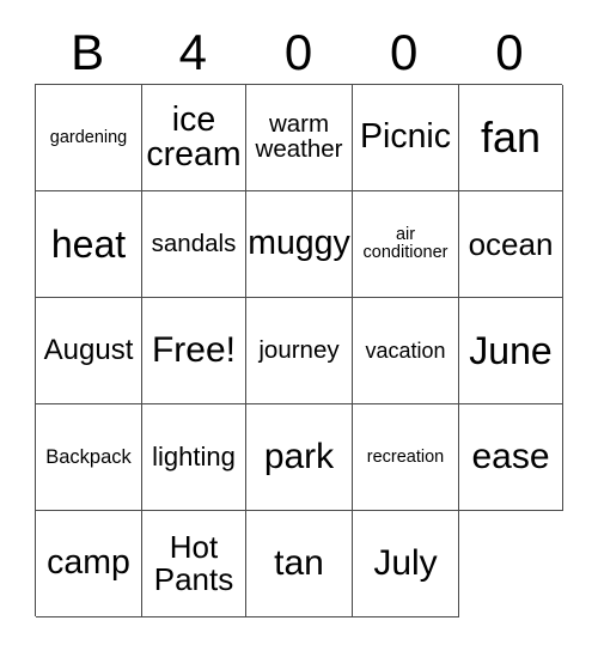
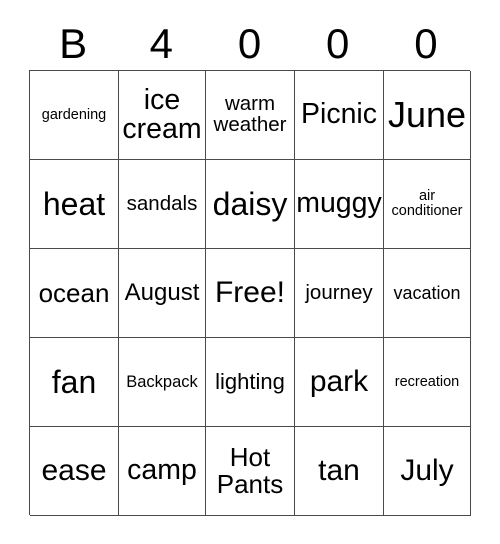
  B
  4
  0
  0
  0
  gardening
  ice cream
  warm weather
  Picnic
- fan
+ June
  heat
  sandals
+ daisy
  muggy
  air conditioner
  ocean
  August
  Free!
  journey
  vacation
- June
+ fan
  Backpack
  lighting
  park
  recreation
  ease
  camp
  Hot Pants
  tan
  July
